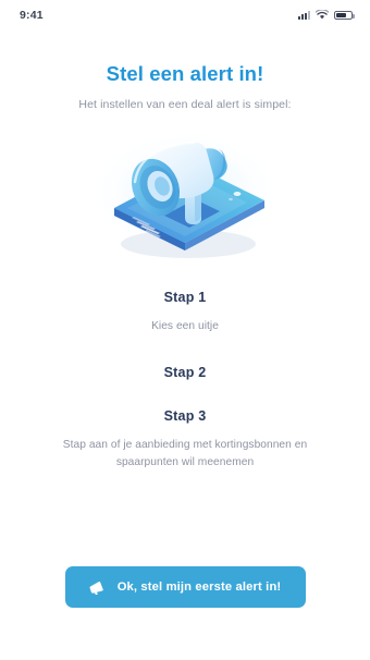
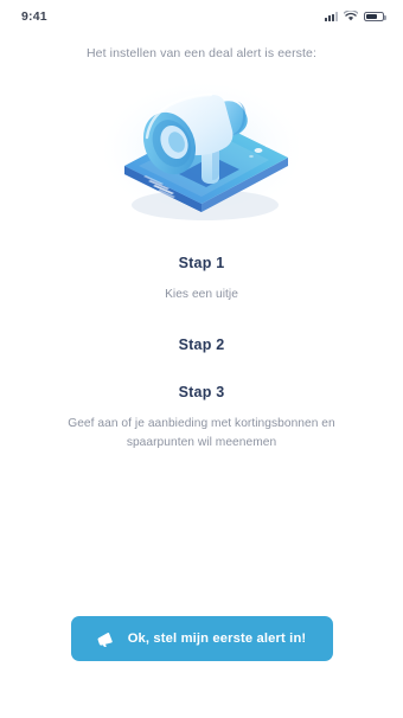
  9:41
- Stel een alert in!
- Het instellen van een deal alert is simpel:
+ Het instellen van een deal alert is eerste:
  Stap 1
  Kies een uitje
  Stap 2
  Stap 3
- Stap aan of je aanbieding met kortingsbonnen en spaarpunten wil meenemen
+ Geef aan of je aanbieding met kortingsbonnen en spaarpunten wil meenemen
  Ok, stel mijn eerste alert in!
